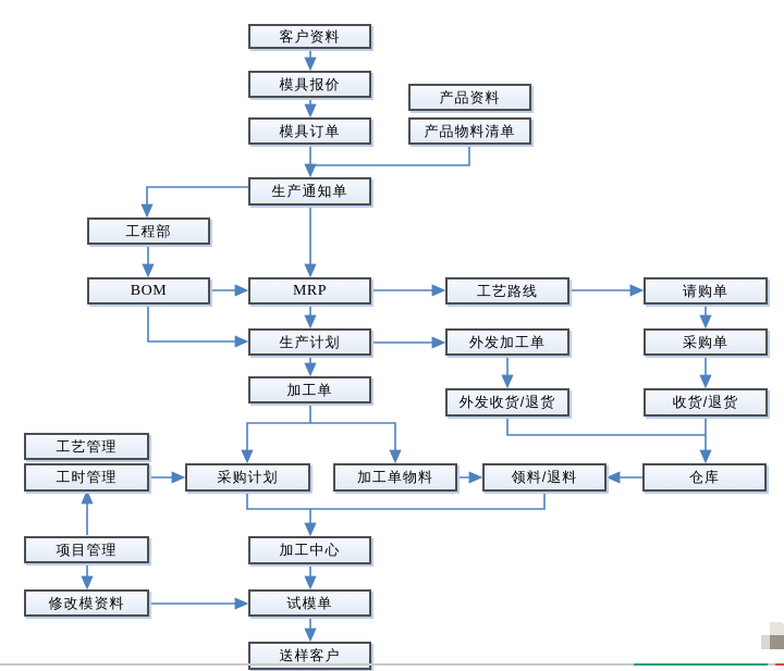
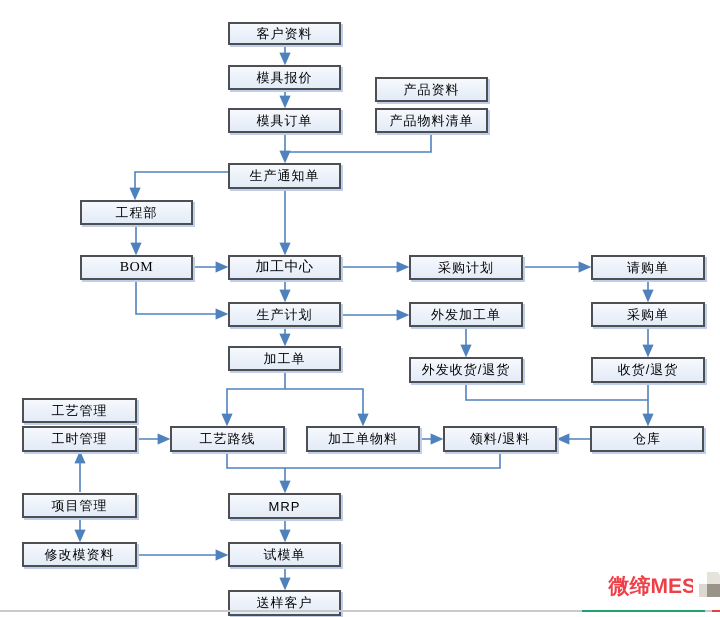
  客户资料
  模具报价
  产品资料
  模具订单
  产品物料清单
  生产通知单
  工程部
  BOM
- MRP
+ 加工中心
- 工艺路线
+ 采购计划
  请购单
  生产计划
  外发加工单
  采购单
  加工单
  外发收货/退货
  收货/退货
  工艺管理
  工时管理
- 采购计划
+ 工艺路线
  加工单物料
  领料/退料
  仓库
  项目管理
- 加工中心
+ MRP
  修改模资料
  试模单
  送样客户
+ 微缔MES
